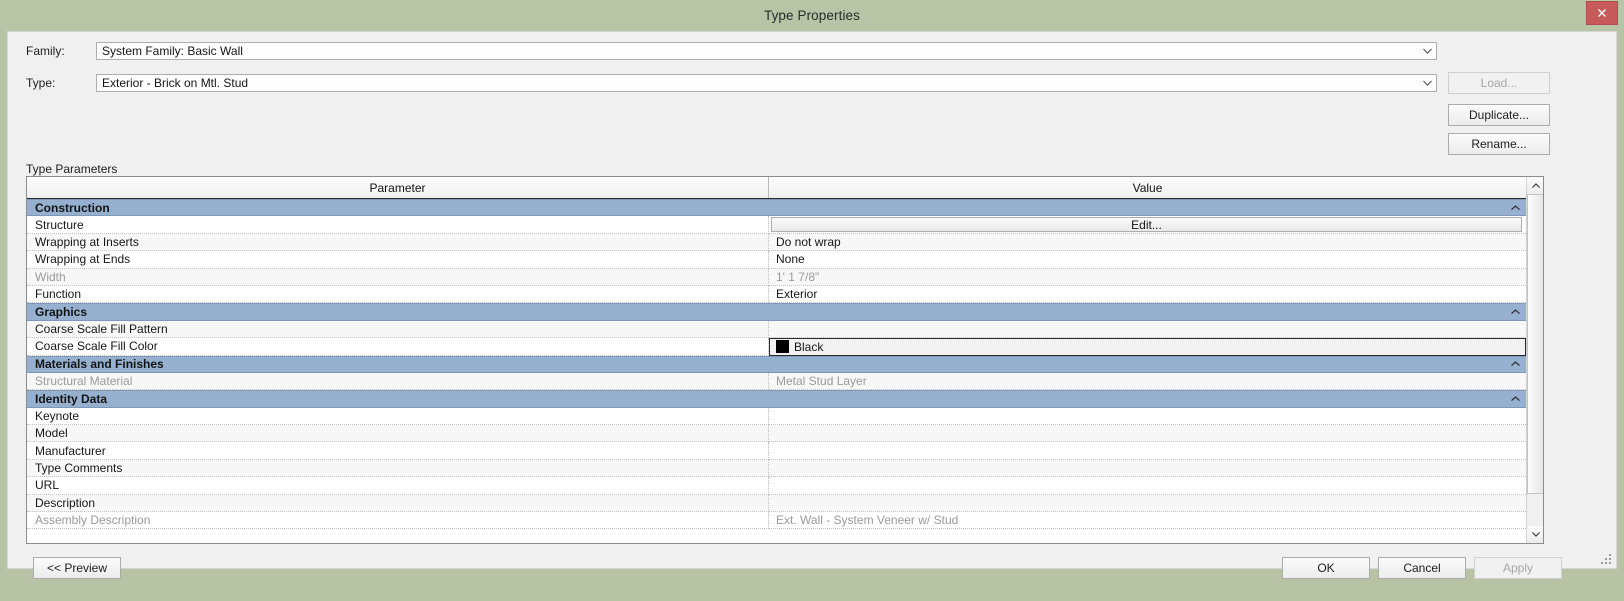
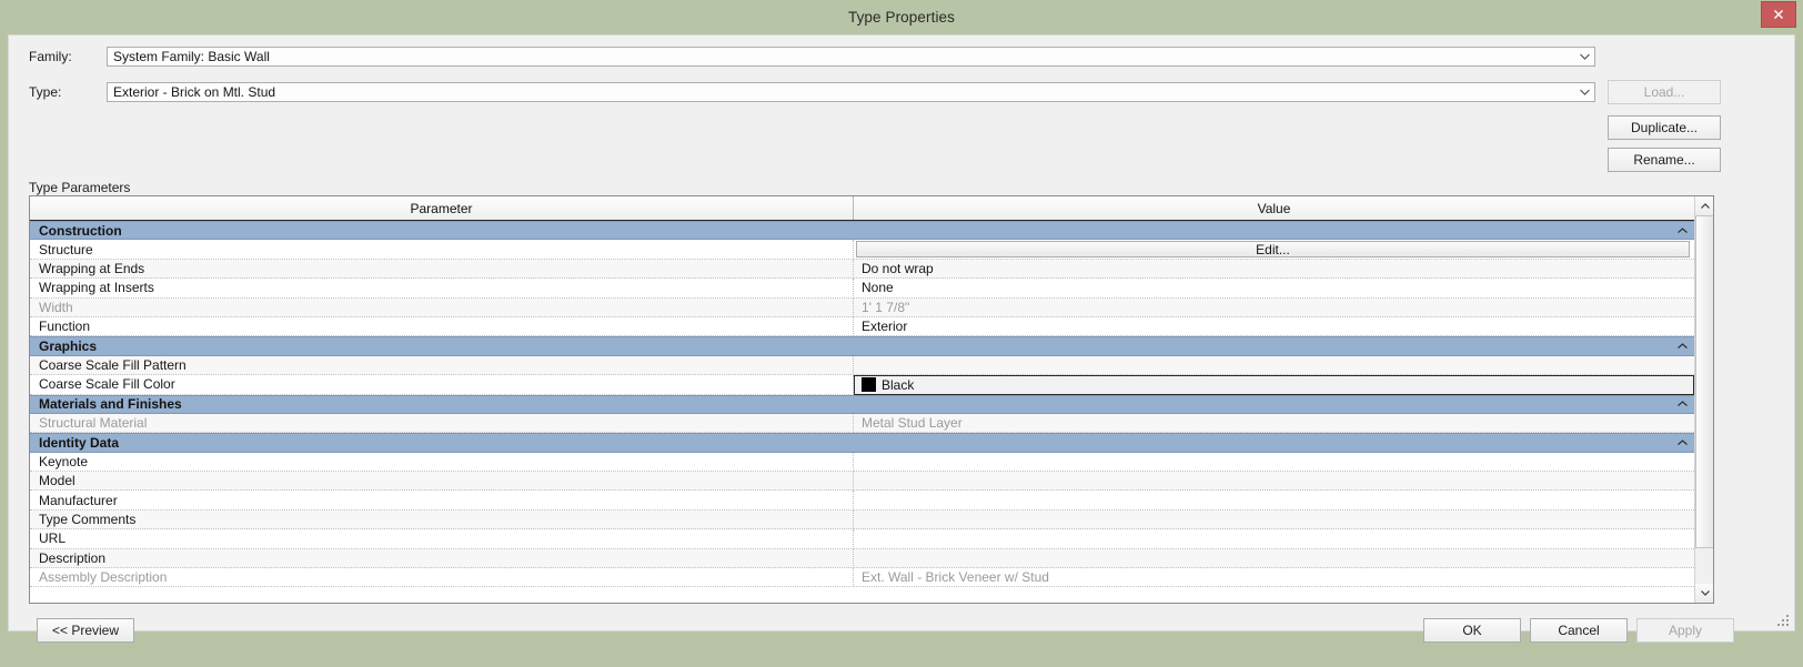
  Type Properties
  Family:
  System Family: Basic Wall
  Type:
  Exterior - Brick on Mtl. Stud
  Load...
  Duplicate...
  Rename...
  Type Parameters
  Parameter
  Value
  Construction
  Structure
  Edit...
- Wrapping at Inserts
+ Wrapping at Ends
  Do not wrap
- Wrapping at Ends
+ Wrapping at Inserts
  None
  Width
  1' 1 7/8"
  Function
  Exterior
  Graphics
  Coarse Scale Fill Pattern
  Coarse Scale Fill Color
  Black
  Materials and Finishes
  Structural Material
  Metal Stud Layer
  Identity Data
  Keynote
  Model
  Manufacturer
  Type Comments
  URL
  Description
  Assembly Description
- Ext. Wall - System Veneer w/ Stud
+ Ext. Wall - Brick Veneer w/ Stud
  << Preview
  OK
  Cancel
  Apply
